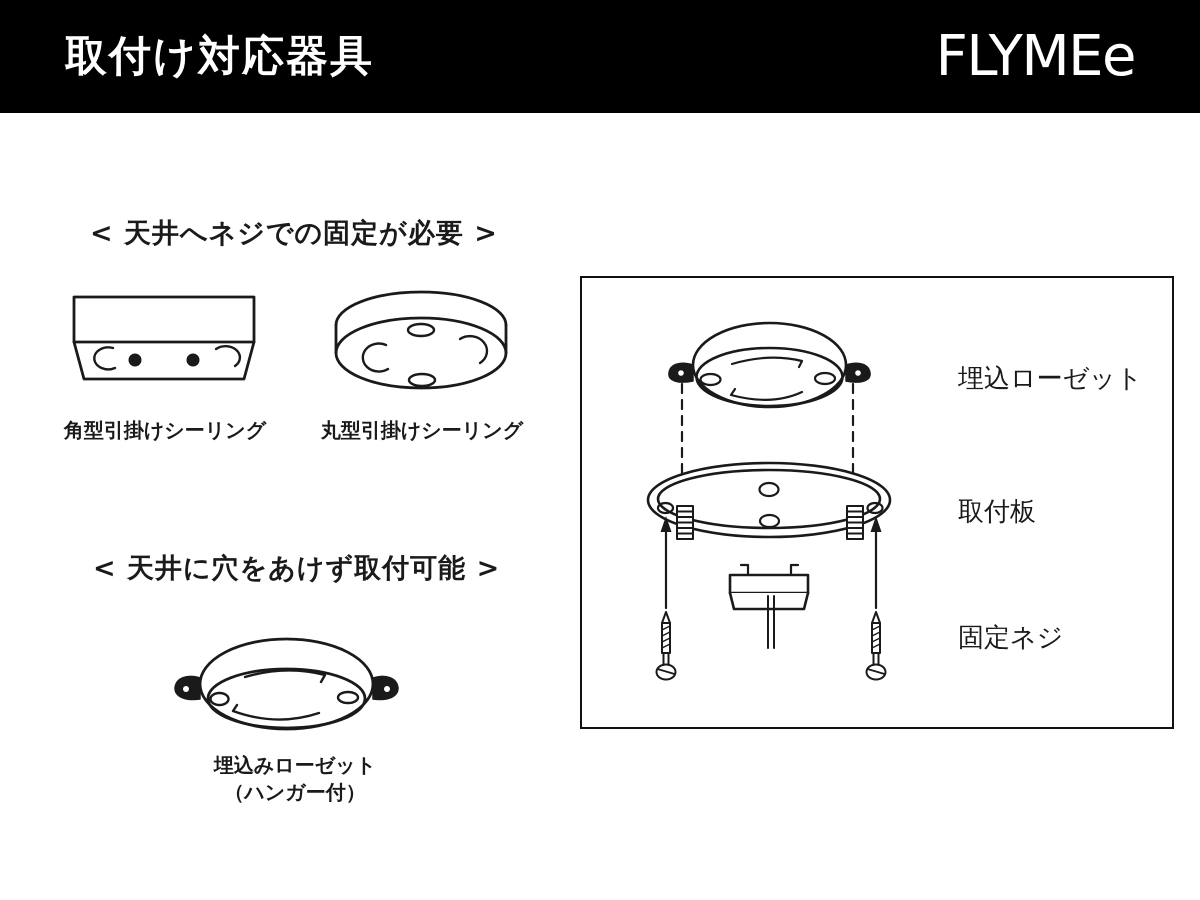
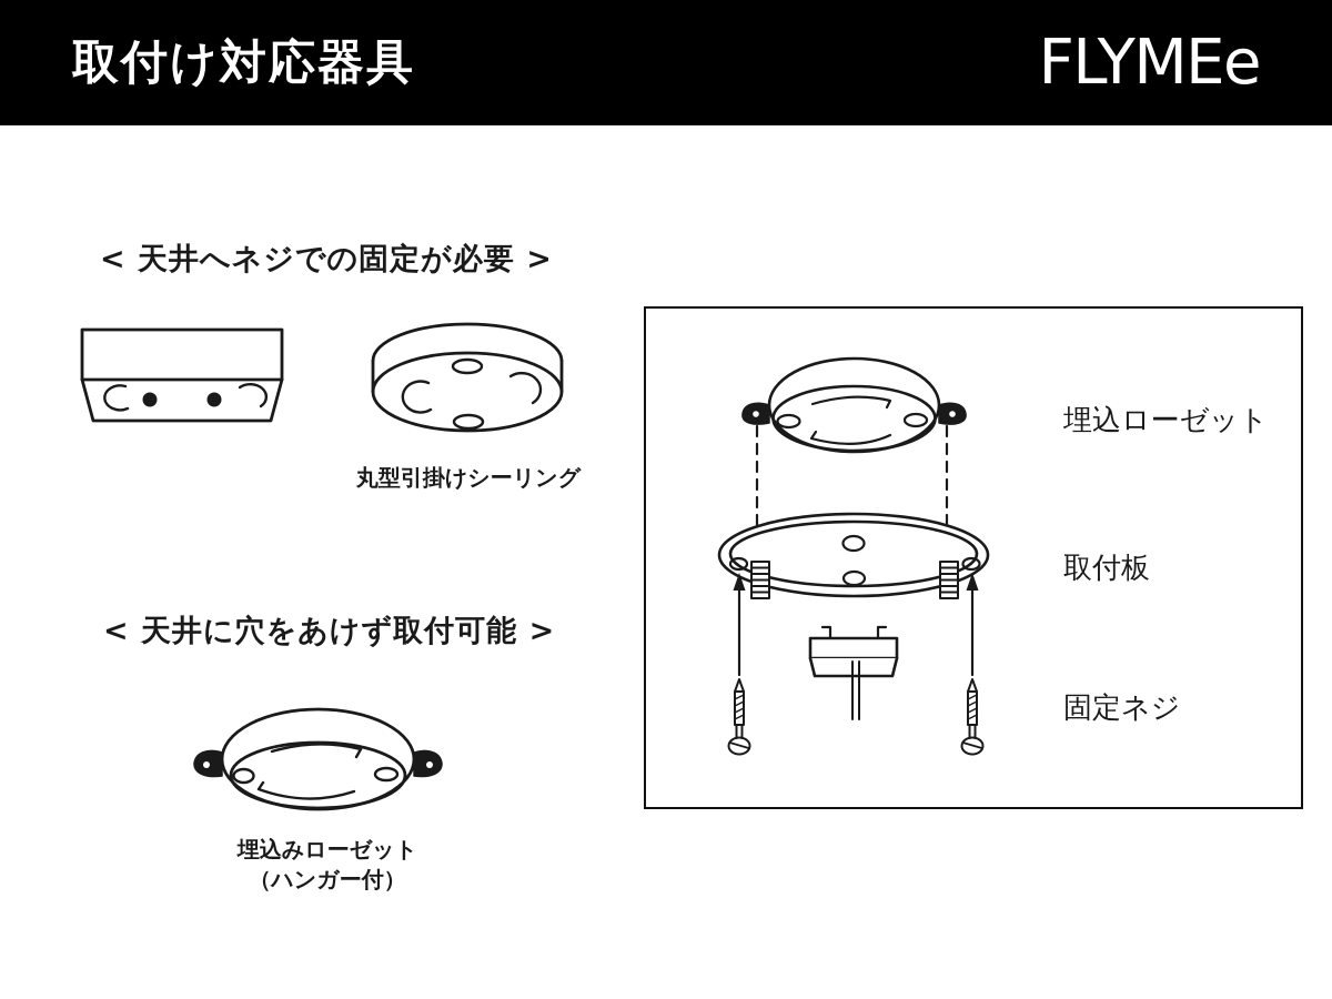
  取付け対応器具
  FLYMEe
  < 天井へネジでの固定が必要 >
- 角型引掛けシーリング
  丸型引掛けシーリング
  < 天井に穴をあけず取付可能 >
  埋込みローゼット
  （ハンガー付）
  埋込ローゼット
  取付板
  固定ネジ
